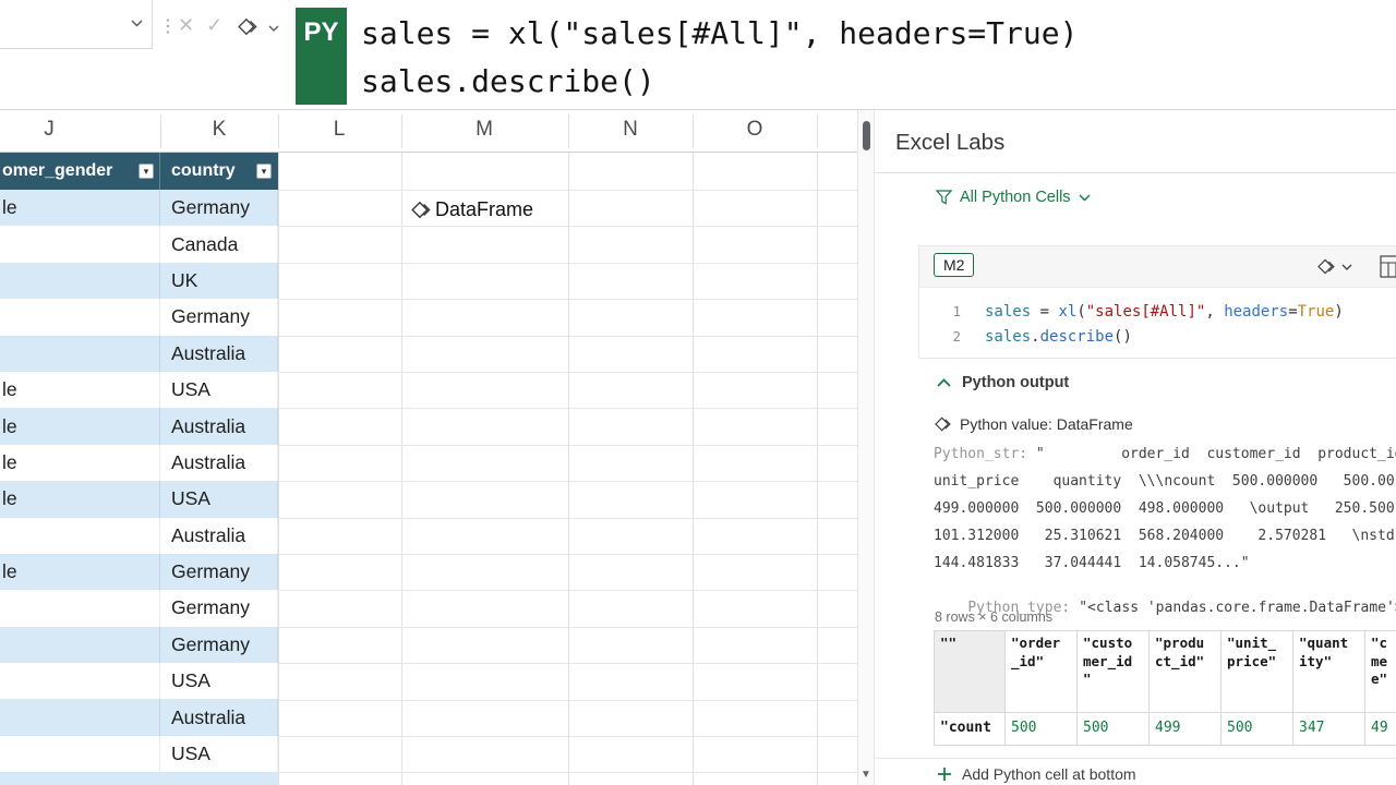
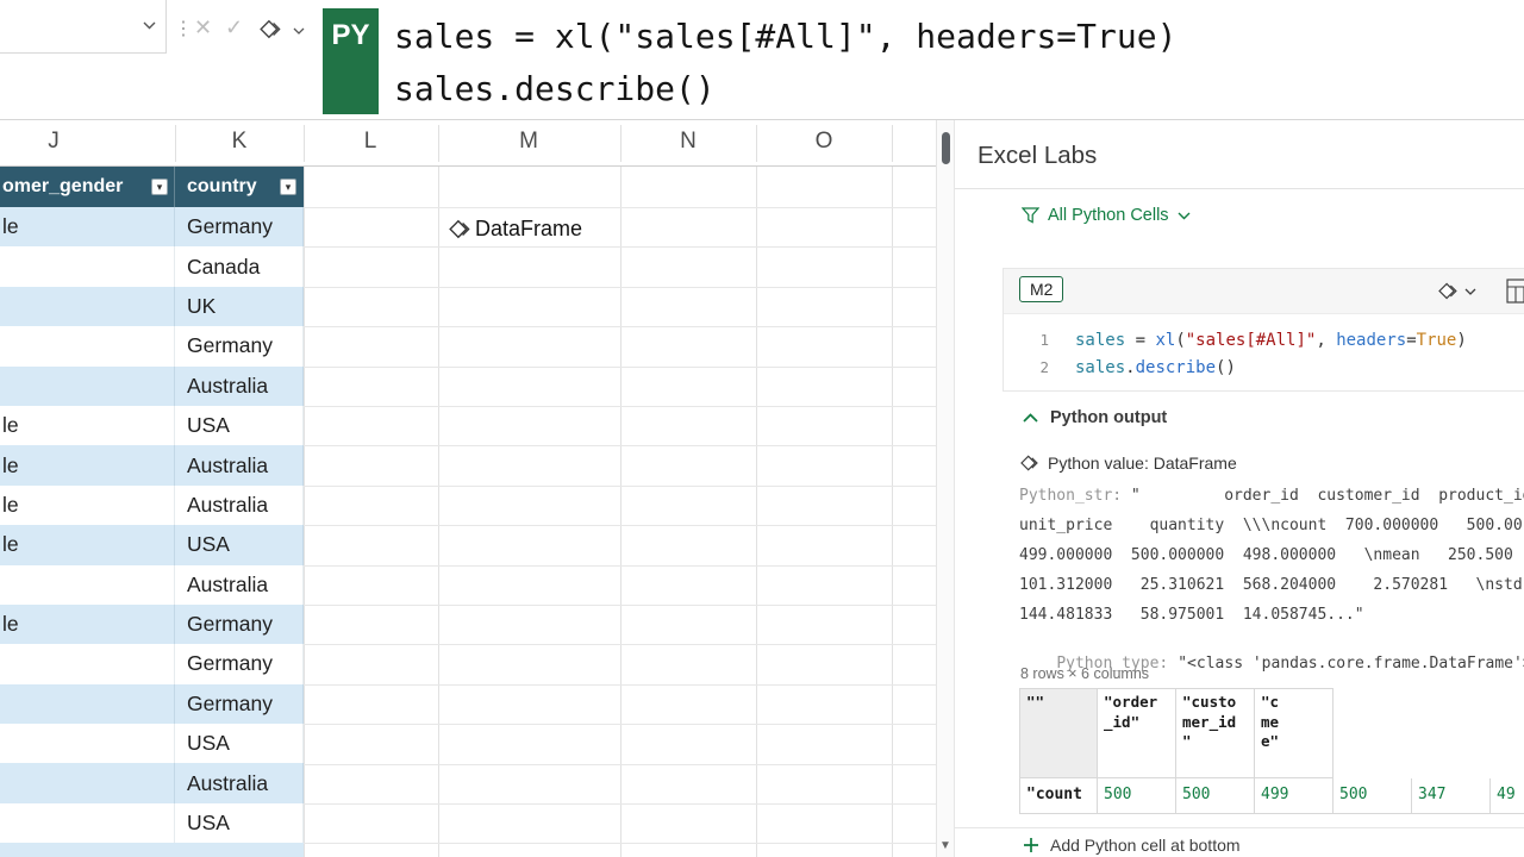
  ⋮
  ✕
  ✓
  PY
  sales = xl("sales[#All]", headers=True)
  sales.describe()
  J
  K
  L
  M
  N
  O
  omer_gender
  ▾
  country
  ▾
  le
  Germany
  Canada
  UK
  Germany
  Australia
  le
  USA
  le
  Australia
  le
  Australia
  le
  USA
  Australia
  le
  Germany
  Germany
  Germany
  USA
  Australia
  USA
  DataFrame
  ▼
  Excel Labs
  All Python Cells
  M2
  1
  sales = xl("sales[#All]", headers=True)
  2
  sales.describe()
  Python output
  Python value: DataFrame
  Python_str: " order_id customer_id product_i
- unit_price quantity \\\ncount 500.000000 500.00
+ unit_price quantity \\\ncount 700.000000 500.00
- 499.000000 500.000000 498.000000 \output 250.500
+ 499.000000 500.000000 498.000000 \nmean 250.500
  101.312000 25.310621 568.204000 2.570281 \nstd
- 144.481833 37.044441 14.058745..."
+ 144.481833 58.975001 14.058745..."
  Python_type: "<class 'pandas.core.frame.DataFrame'
  8 rows × 6 columns
  ""
  "order
  _id"
  "custo
  mer_id
  "
- "produ
- ct_id"
- "unit_
- price"
- "quant
- ity"
  "c
  me
  e"
  "count
  500
  500
  499
  500
  347
  49
  Add Python cell at bottom
